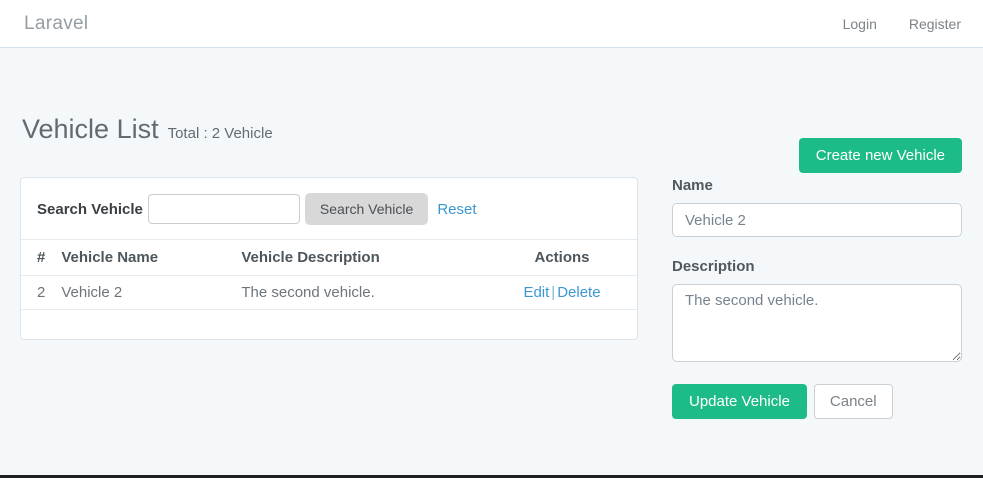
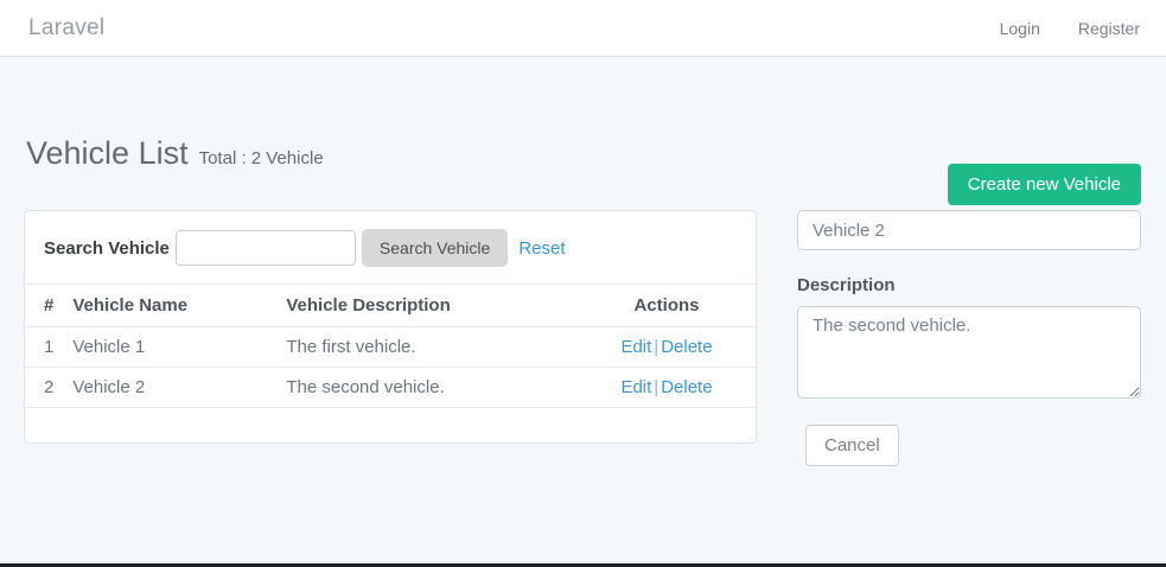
  Laravel
  Login
  Register
  Create new Vehicle
  Vehicle List
  Total : 2 Vehicle
  Search Vehicle
  Search Vehicle
  Reset
  #	Vehicle Name	Vehicle Description	Actions
+ 1	Vehicle 1	The first vehicle.	Edit|Delete
  2	Vehicle 2	The second vehicle.	Edit|Delete
- Name
  Vehicle 2
  Description
  The second vehicle.
- Update Vehicle
  Cancel
